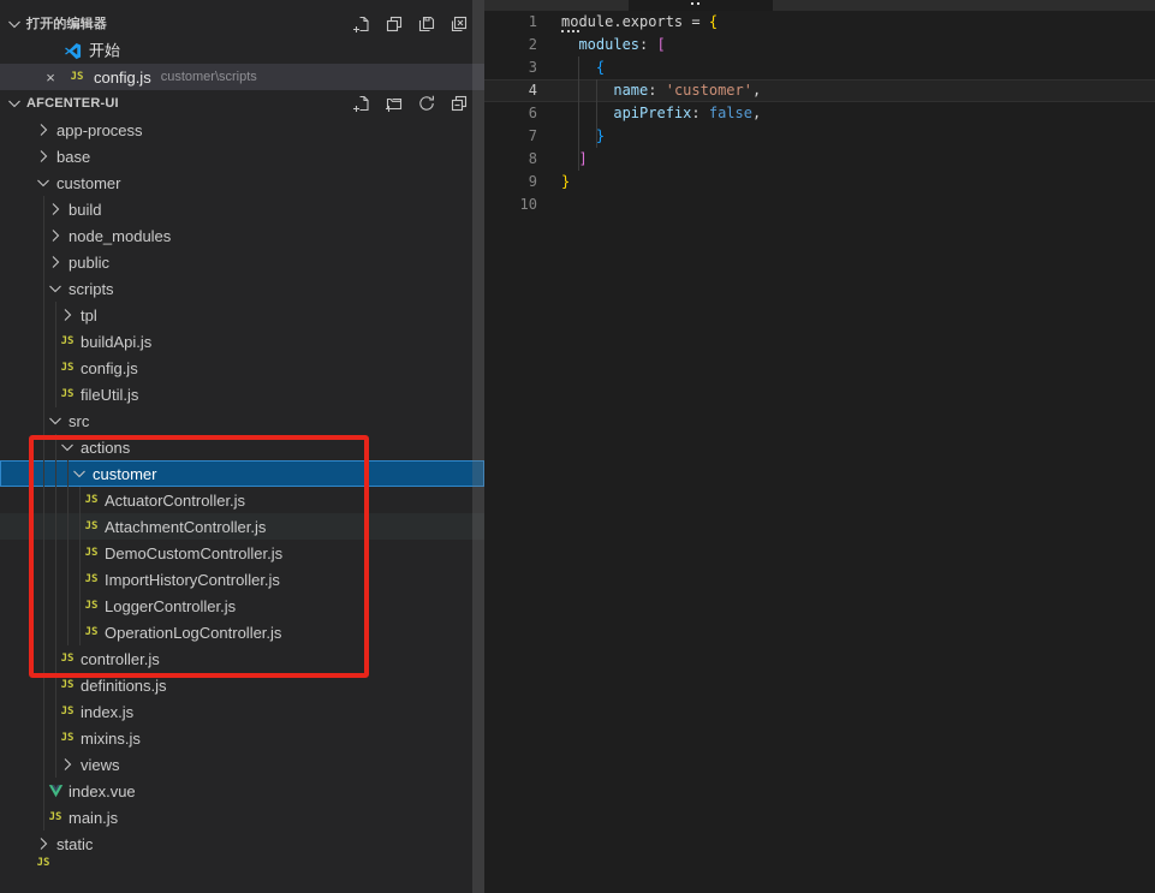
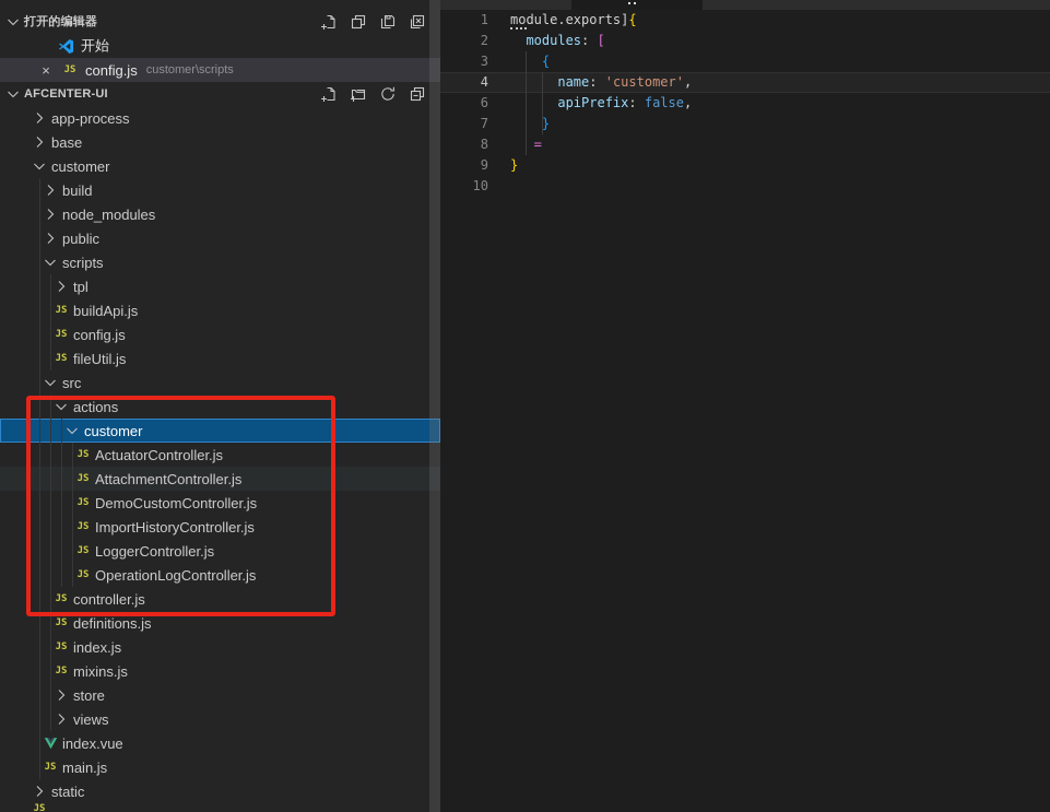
  打开的编辑器
  开始
  ×
  JS
  config.js
  customer\scripts
  AFCENTER-UI
  app-process
  base
  customer
  build
  node_modules
  public
  scripts
  tpl
  JS
  buildApi.js
  JS
  config.js
  JS
  fileUtil.js
  src
  actions
  customer
  JS
  ActuatorController.js
  JS
  AttachmentController.js
  JS
  DemoCustomController.js
  JS
  ImportHistoryController.js
  JS
  LoggerController.js
  JS
  OperationLogController.js
  JS
  controller.js
  JS
  definitions.js
  JS
  index.js
  JS
  mixins.js
+ store
  views
  index.vue
  JS
  main.js
  static
  JS
  1
- module.exports = {
+ module.exports]{
  2
  modules: [
  3
  {
  4
  name: 'customer',
  6
  apiPrefix: false,
  7
  }
  8
- ]
+ =
  9
  }
  10
